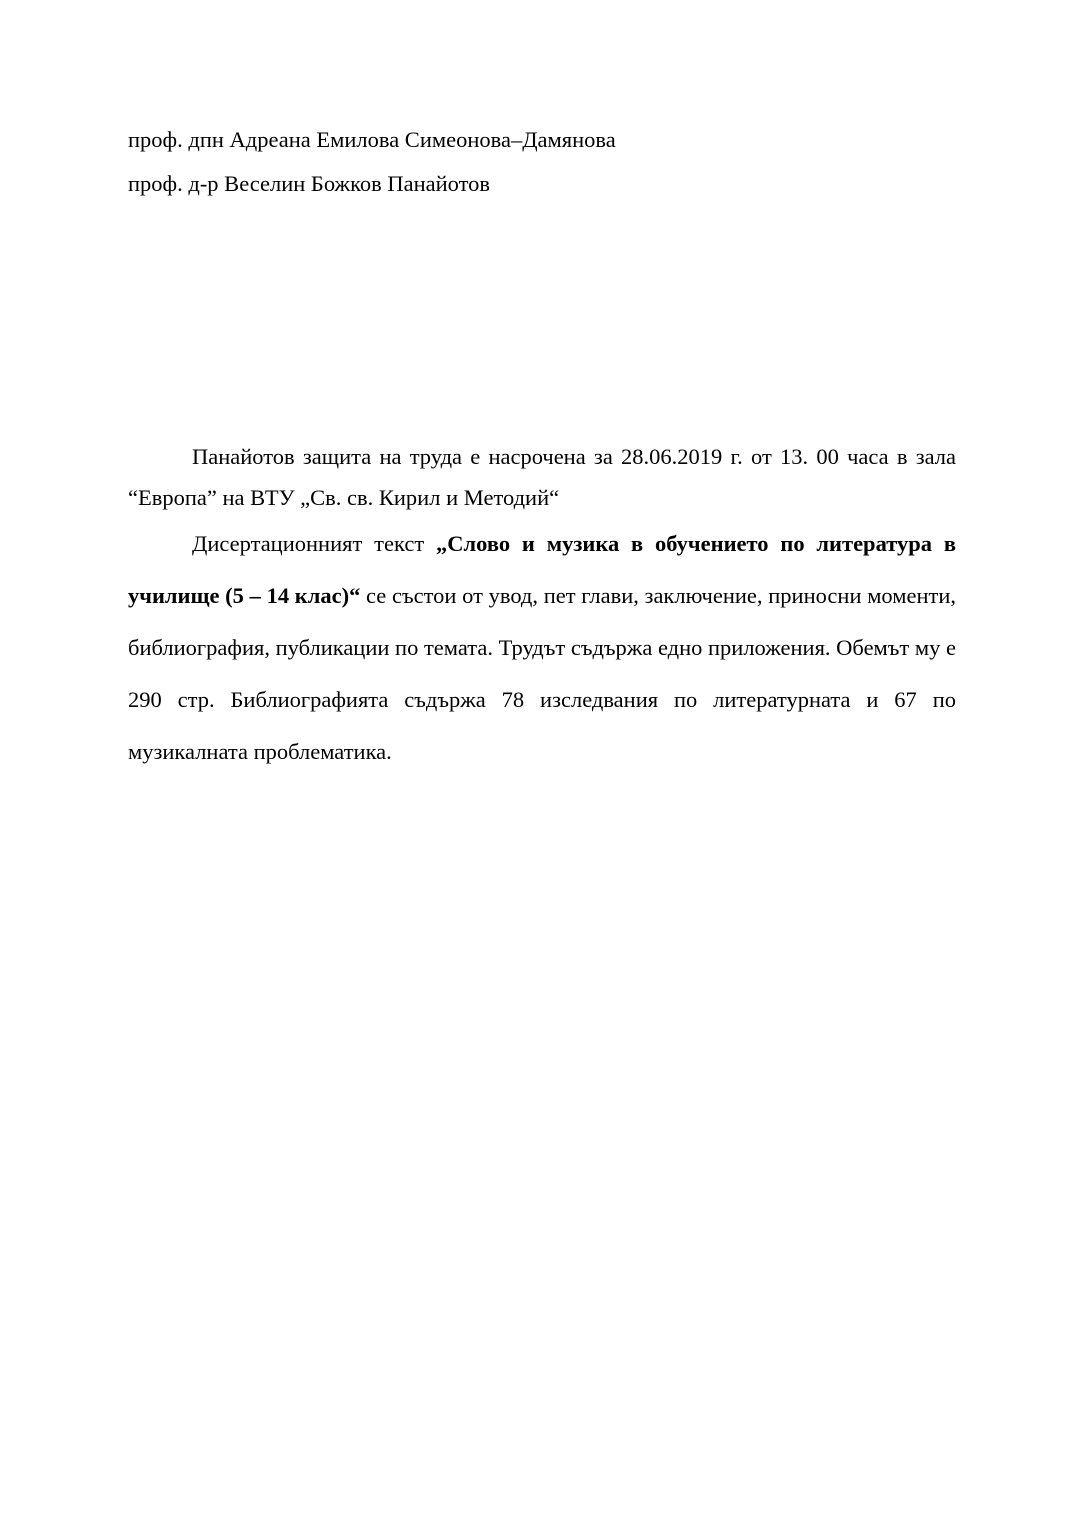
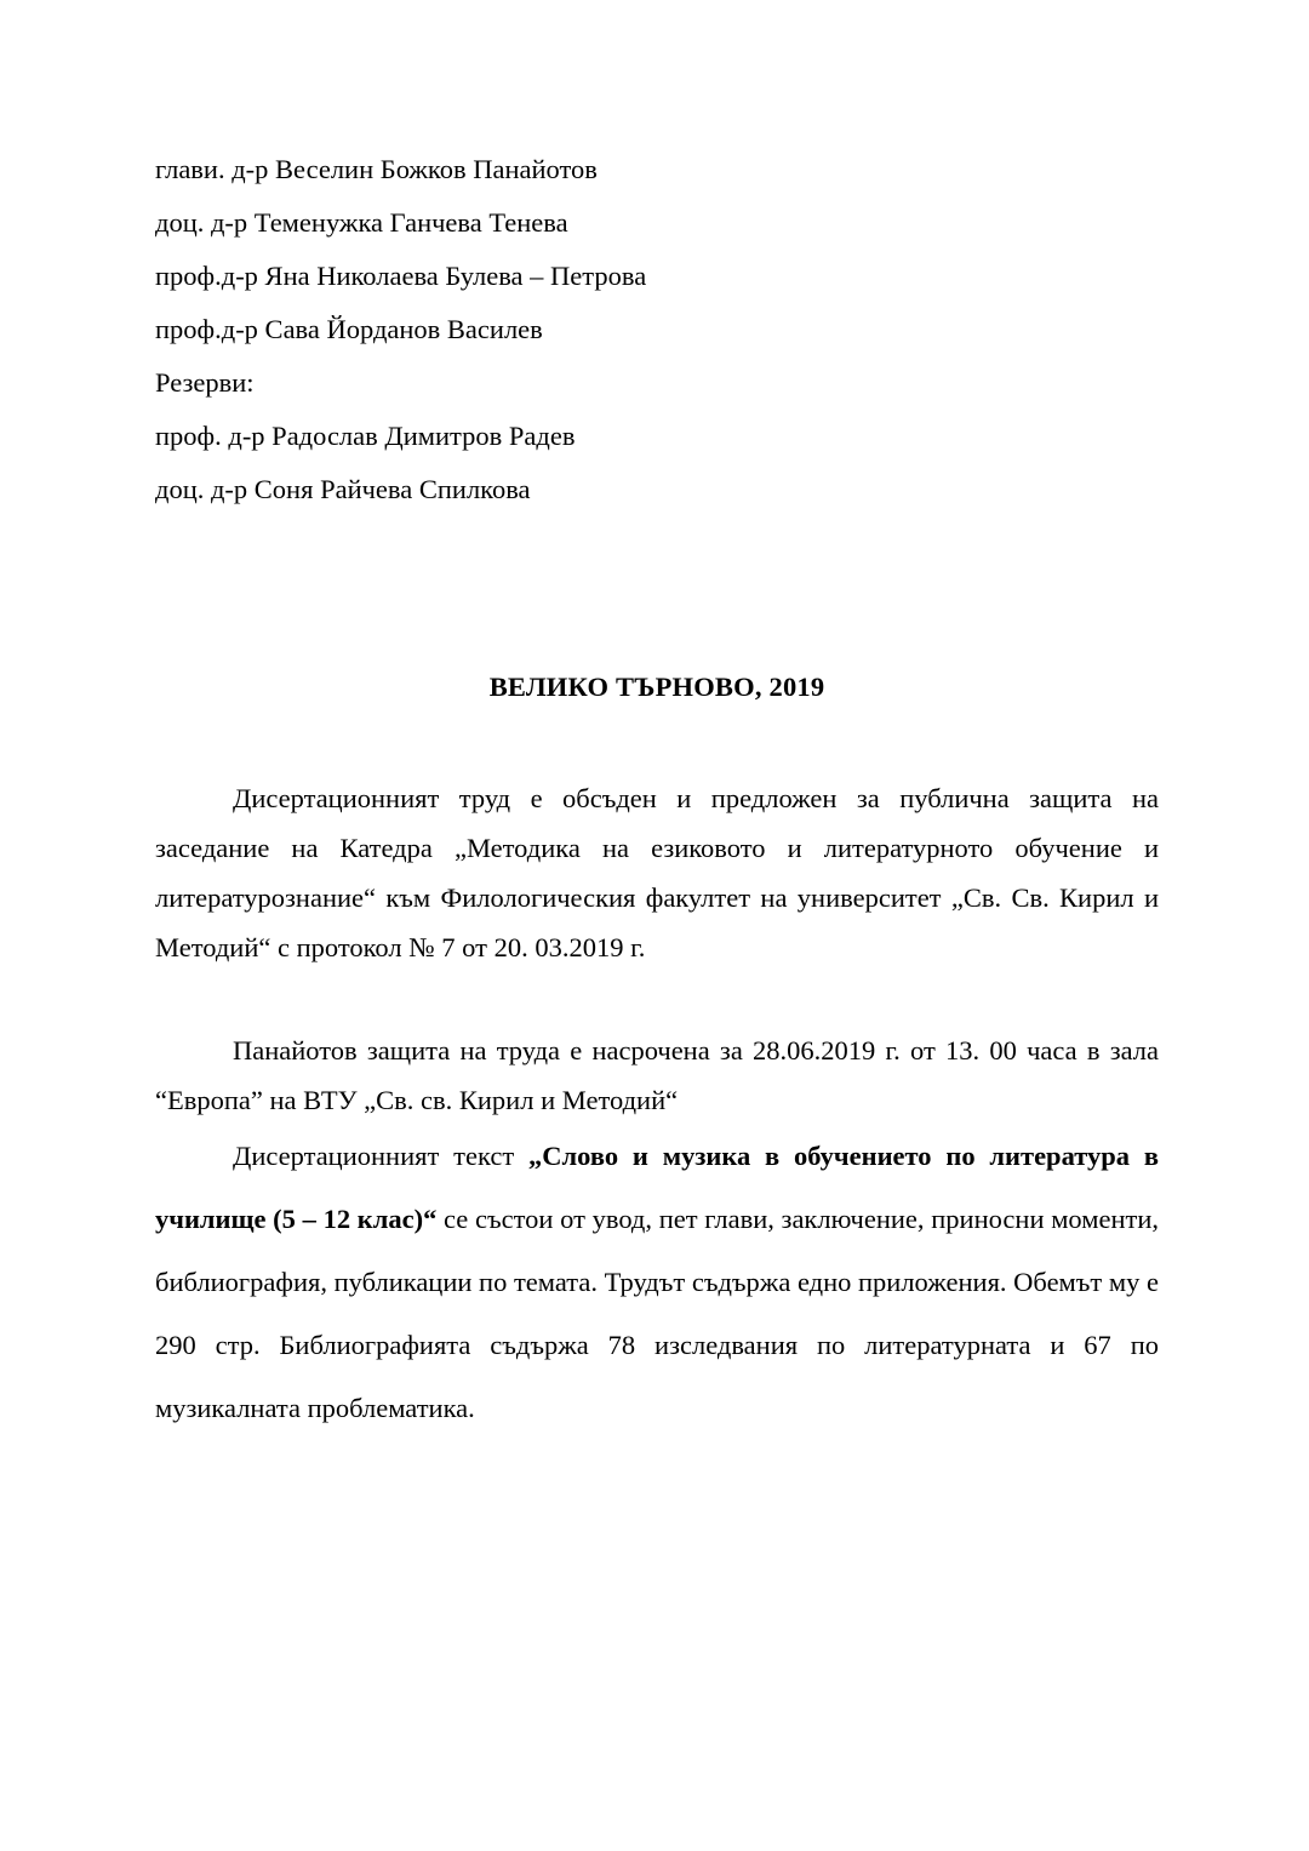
- проф. дпн Адреана Емилова Симеонова–Дамянова
- проф. д-р Веселин Божков Панайотов
+ глави. д-р Веселин Божков Панайотов
+ доц. д-р Теменужка Ганчева Тенева
+ проф.д-р Яна Николаева Булева – Петрова
+ проф.д-р Сава Йорданов Василев
+ Резерви:
+ проф. д-р Радослав Димитров Радев
+ доц. д-р Соня Райчева Спилкова
+ ВЕЛИКО ТЪРНОВО, 2019
+ Дисертационният труд е обсъден и предложен за публична защита на заседание на Катедра „Методика на езиковото и литературното обучение и литературознание“ към Филологическия факултет на университет „Св. Св. Кирил и Методий“ с протокол № 7 от 20. 03.2019 г.
  Панайотов защита на труда е насрочена за 28.06.2019 г. от 13. 00 часа в зала “Европа” на ВТУ „Св. св. Кирил и Методий“
- Дисертационният текст „Слово и музика в обучението по литература в училище (5 – 14 клас)“ се състои от увод, пет глави, заключение, приносни моменти, библиография, публикации по темата. Трудът съдържа едно приложения. Обемът му е 290 стр. Библиографията съдържа 78 изследвания по литературната и 67 по музикалната проблематика.
+ Дисертационният текст „Слово и музика в обучението по литература в училище (5 – 12 клас)“ се състои от увод, пет глави, заключение, приносни моменти, библиография, публикации по темата. Трудът съдържа едно приложения. Обемът му е 290 стр. Библиографията съдържа 78 изследвания по литературната и 67 по музикалната проблематика.
